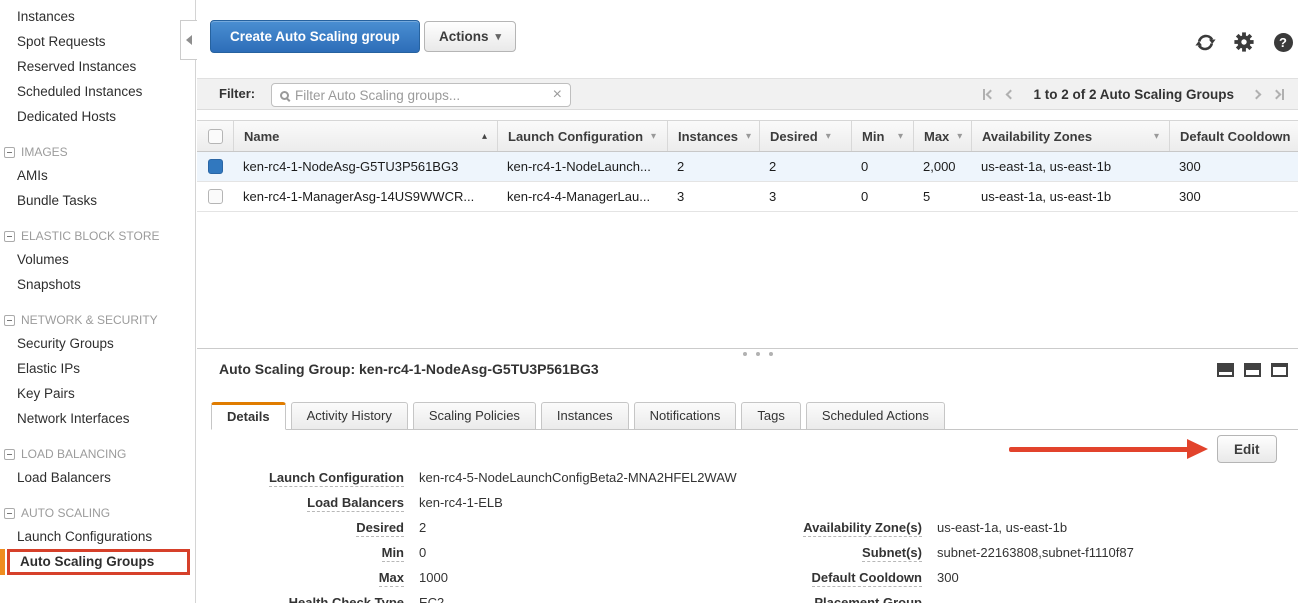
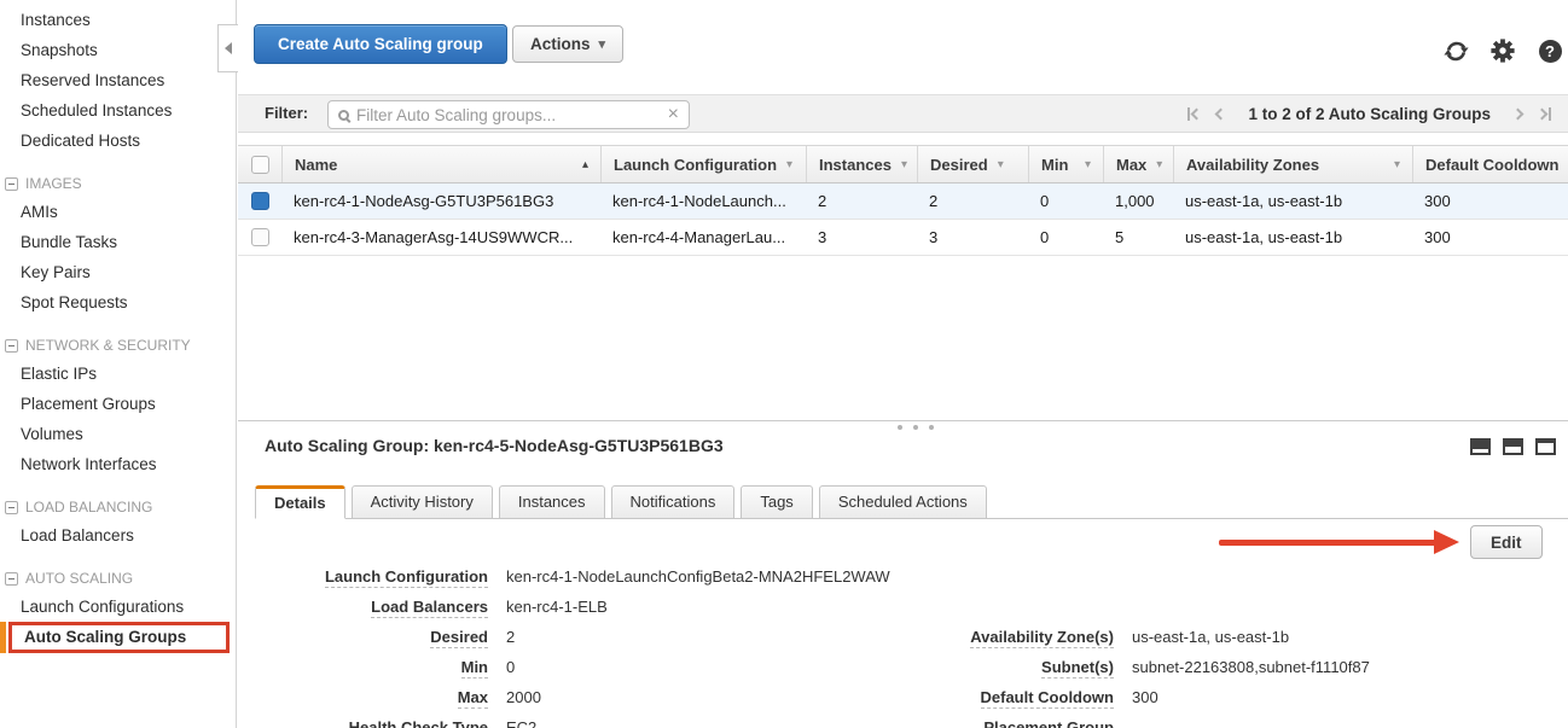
  Instances
- Spot Requests
+ Snapshots
  Reserved Instances
  Scheduled Instances
  Dedicated Hosts
  IMAGES
  AMIs
  Bundle Tasks
- ELASTIC BLOCK STORE
- Volumes
+ Key Pairs
- Snapshots
+ Spot Requests
  NETWORK & SECURITY
- Security Groups
  Elastic IPs
+ Placement Groups
- Key Pairs
+ Volumes
  Network Interfaces
  LOAD BALANCING
  Load Balancers
  AUTO SCALING
  Launch Configurations
  Auto Scaling Groups
  Create Auto Scaling group
  Actions
  ▾
  ?
  Filter:
  Filter Auto Scaling groups...
  ×
  1 to 2 of 2 Auto Scaling Groups
  Name
  ▴
  Launch Configuration
  ▾
  Instances
  ▾
  Desired
  ▾
  Min
  ▾
  Max
  ▾
  Availability Zones
  ▾
  Default Cooldown
  ken-rc4-1-NodeAsg-G5TU3P561BG3
  ken-rc4-1-NodeLaunch...
  2
  2
  0
- 2,000
+ 1,000
  us-east-1a, us-east-1b
  300
- ken-rc4-1-ManagerAsg-14US9WWCR...
+ ken-rc4-3-ManagerAsg-14US9WWCR...
  ken-rc4-4-ManagerLau...
  3
  3
  0
  5
  us-east-1a, us-east-1b
  300
- Auto Scaling Group: ken-rc4-1-NodeAsg-G5TU3P561BG3
+ Auto Scaling Group: ken-rc4-5-NodeAsg-G5TU3P561BG3
  Details
  Activity History
- Scaling Policies
  Instances
  Notifications
  Tags
  Scheduled Actions
  Edit
  Launch Configuration
- ken-rc4-5-NodeLaunchConfigBeta2-MNA2HFEL2WAW
+ ken-rc4-1-NodeLaunchConfigBeta2-MNA2HFEL2WAW
  Load Balancers
  ken-rc4-1-ELB
  Desired
  2
  Min
  0
  Max
- 1000
+ 2000
  Availability Zone(s)
  us-east-1a, us-east-1b
  Subnet(s)
  subnet-22163808,subnet-f1110f87
  Default Cooldown
  300
